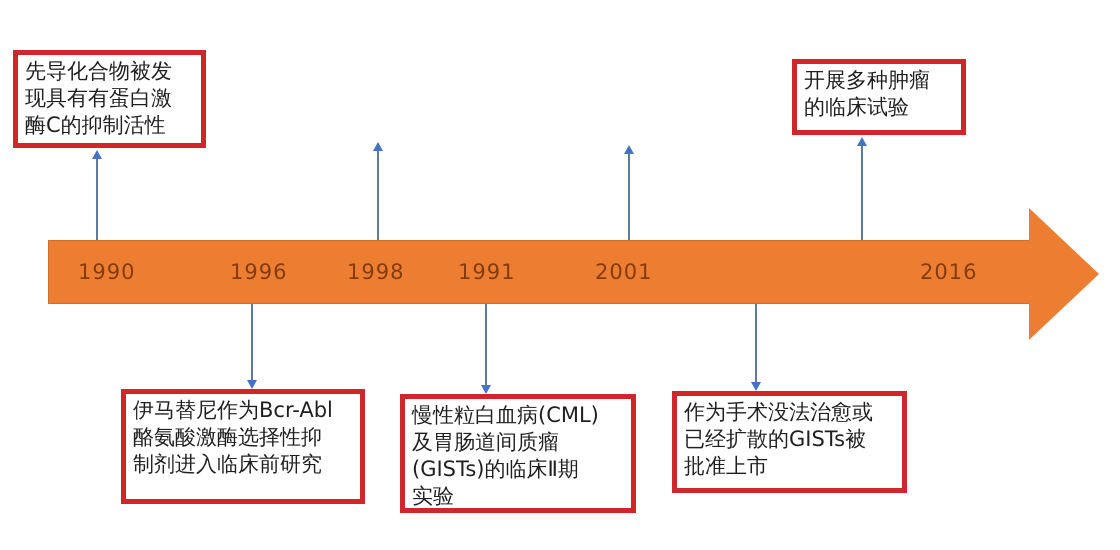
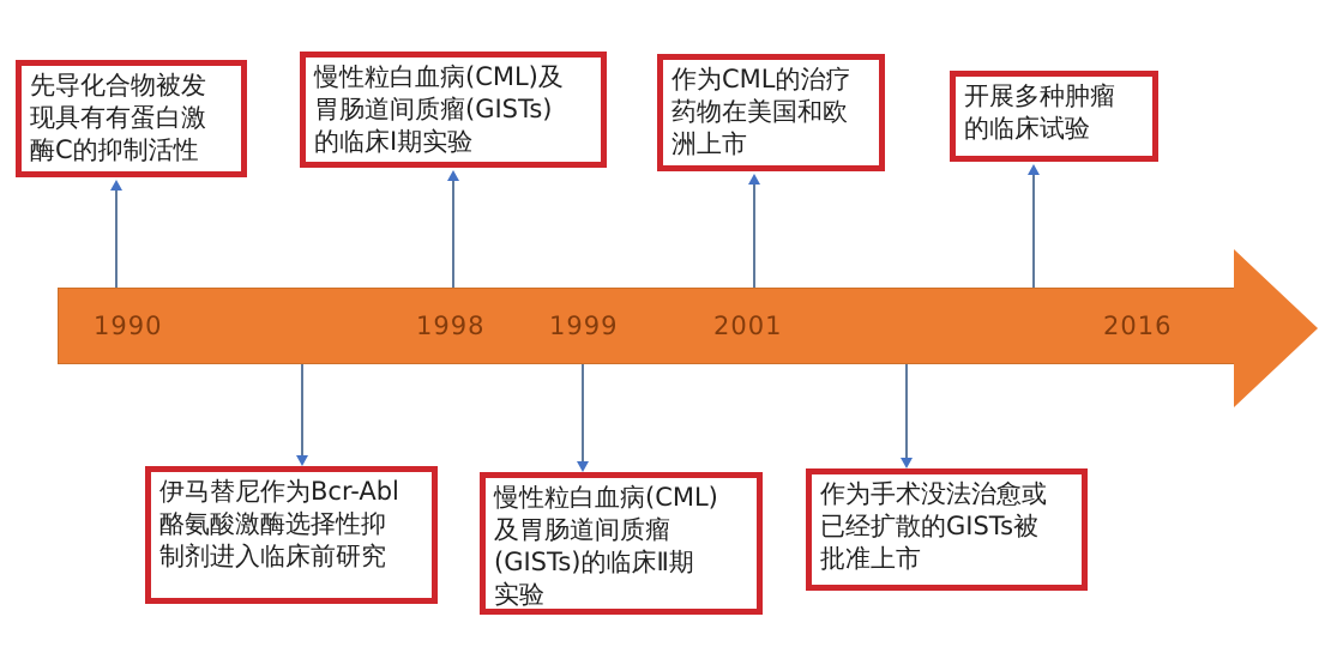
  1990
- 1996
  1998
- 1991
+ 1999
  2001
  2016
  先导化合物被发
  现具有有蛋白激
  酶C的抑制活性
+ 慢性粒白血病(CML)及
+ 胃肠道间质瘤(GISTs)
+ 的临床Ⅰ期实验
+ 作为CML的治疗
+ 药物在美国和欧
+ 洲上市
  开展多种肿瘤
  的临床试验
  伊马替尼作为Bcr-Abl
  酪氨酸激酶选择性抑
  制剂进入临床前研究
  慢性粒白血病(CML)
  及胃肠道间质瘤
  (GISTs)的临床Ⅱ期
  实验
  作为手术没法治愈或
  已经扩散的GISTs被
  批准上市
